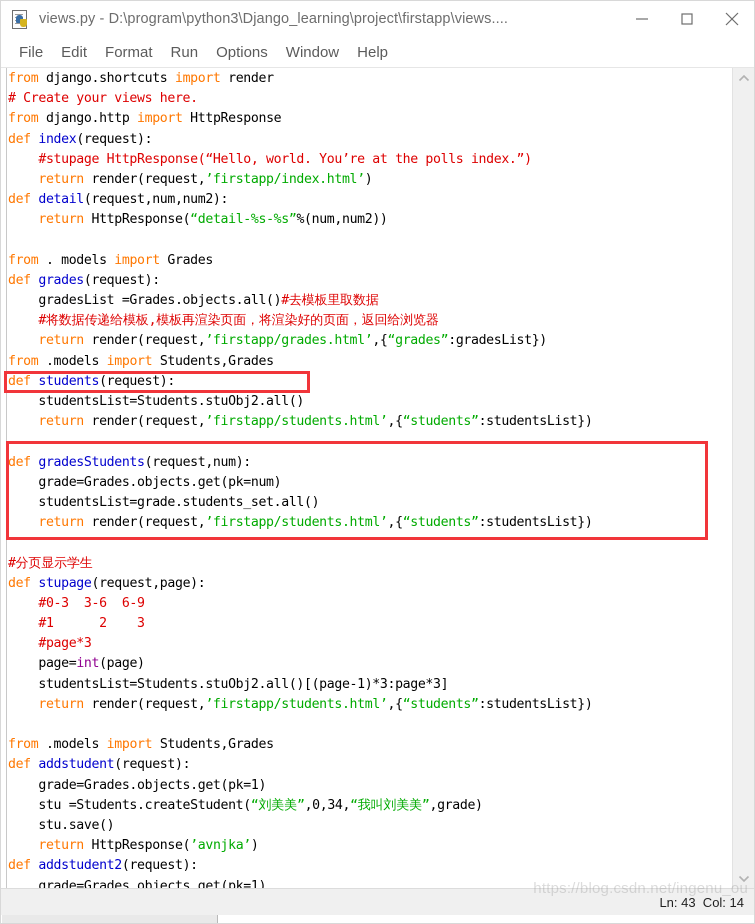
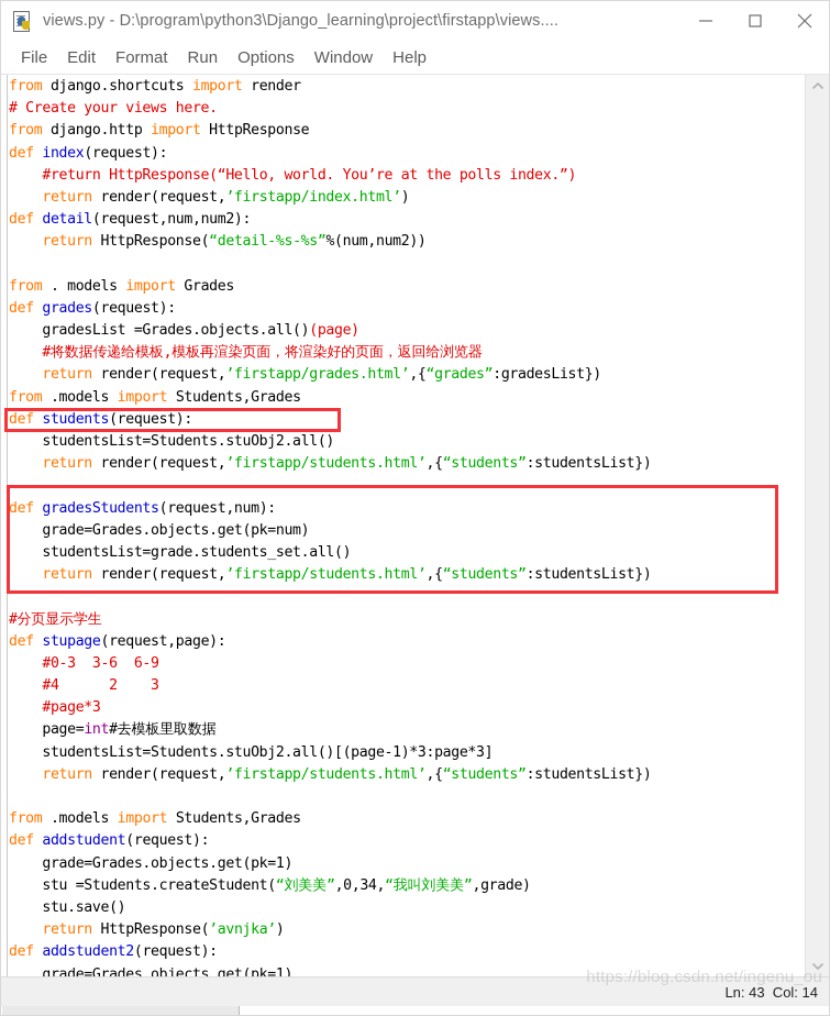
  views.py - D:\program\python3\Django_learning\project\firstapp\views....
  File
  Edit
  Format
  Run
  Options
  Window
  Help
  from django.shortcuts import render
  # Create your views here.
  from django.http import HttpResponse
  def index(request):
- #stupage HttpResponse(“Hello, world. You’re at the polls index.”)
+ #return HttpResponse(“Hello, world. You’re at the polls index.”)
  return render(request,’firstapp/index.html’)
  def detail(request,num,num2):
  return HttpResponse(“detail-%s-%s”%(num,num2))
  from . models import Grades
  def grades(request):
- gradesList =Grades.objects.all()#去模板里取数据
+ gradesList =Grades.objects.all()(page)
  #将数据传递给模板,模板再渲染页面，将渲染好的页面，返回给浏览器
  return render(request,’firstapp/grades.html’,{“grades”:gradesList})
  from .models import Students,Grades
  def students(request):
  studentsList=Students.stuObj2.all()
  return render(request,’firstapp/students.html’,{“students”:studentsList})
  def gradesStudents(request,num):
  grade=Grades.objects.get(pk=num)
  studentsList=grade.students_set.all()
  return render(request,’firstapp/students.html’,{“students”:studentsList})
  #分页显示学生
  def stupage(request,page):
  #0-3 3-6 6-9
- #1 2 3
+ #4 2 3
  #page*3
- page=int(page)
+ page=int#去模板里取数据
  studentsList=Students.stuObj2.all()[(page-1)*3:page*3]
  return render(request,’firstapp/students.html’,{“students”:studentsList})
  from .models import Students,Grades
  def addstudent(request):
  grade=Grades.objects.get(pk=1)
  stu =Students.createStudent(“刘美美”,0,34,“我叫刘美美”,grade)
  stu.save()
  return HttpResponse(’avnjka’)
  def addstudent2(request):
  grade=Grades.objects.get(pk=1)
  https://blog.csdn.net/ingenu_ou
  Ln: 43 Col: 14
